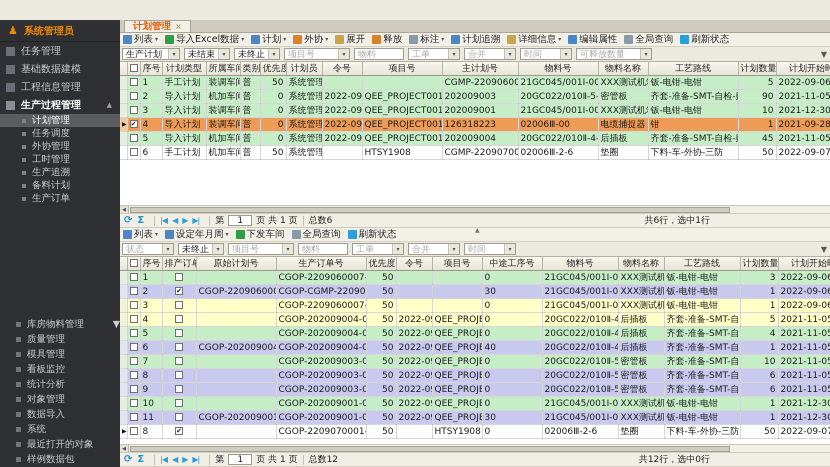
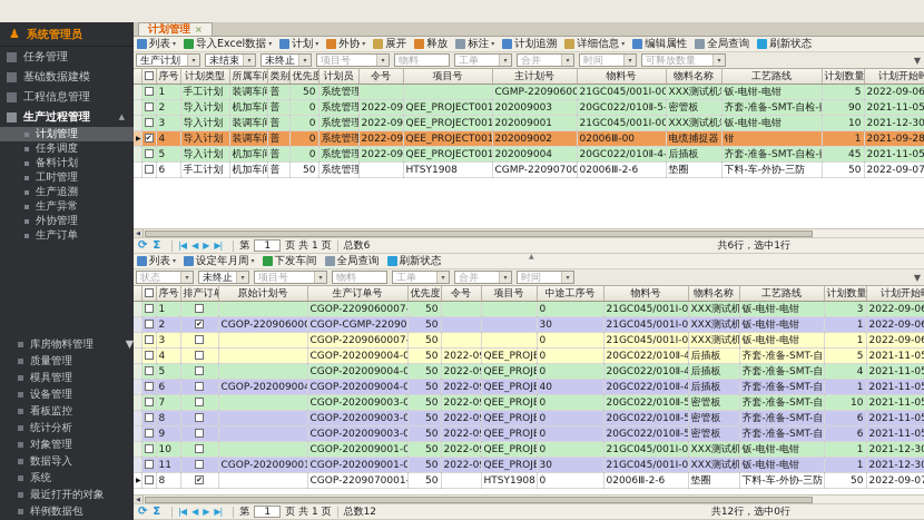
  ♟
  系统管理员
  任务管理
  基础数据建模
  工程信息管理
  生产过程管理
  ▲
  计划管理
  任务调度
- 外协管理
+ 备料计划
  工时管理
  生产追溯
+ 生产异常
- 备料计划
+ 外协管理
  生产订单
  库房物料管理
  ▼
  质量管理
  模具管理
+ 设备管理
  看板监控
  统计分析
  对象管理
  数据导入
  系统
  最近打开的对象
  样例数据包
  计划管理
  ×
  列表
  导入Excel数据
  计划
  外协
  展开
  释放
  标注
  计划追溯
  详细信息
  编辑属性
  全局查询
  刷新状态
  生产计划
  未结束
  未终止
  项目号
  物料
  工单
  合并
  时间
  可释放数量
  ▼
  		序号	计划类型	所属车	类别	优先度	计划员	令号	项目号	主计划号	物料号	物料名称	工艺路线	计划数量	计划开始
  		1	手工计划	装调车	普	50	系统管理			CGMP-22090600	21GC045/001I-00	XXX测试机	钣-电钳-电钳	5	2022-09-06
  		2	导入计划	机加车	普	0	系统管理	2022-09	QEE_PROJECT001	202009003	20GC022/010Ⅱ-5	密管板	齐套-准备-SMT-自检-	90	2021-11-05
  		3	导入计划	装调车	普	0	系统管理	2022-09	QEE_PROJECT001	202009001	21GC045/001I-00	XXX测试机	钣-电钳-电钳	10	2021-12-30
- 		4	导入计划	装调车	普	0	系统管理	2022-09	QEE_PROJECT001	126318223	02006Ⅲ-00	电缆捕捉器	钳	1	2021-09-28
+ 		4	导入计划	装调车	普	0	系统管理	2022-09	QEE_PROJECT001	202009002	02006Ⅲ-00	电缆捕捉器	钳	1	2021-09-28
  		5	导入计划	机加车	普	0	系统管理	2022-09	QEE_PROJECT001	202009004	20GC022/010Ⅱ-4	后插板	齐套-准备-SMT-自检-	45	2021-11-05
  		6	手工计划	机加车	普	50	系统管理		HTSY1908	CGMP-22090700	02006Ⅲ-2-6	垫圈	下料-车-外协-三防	50	2022-09-07
  ⟳
  Σ
  |◀
  ◀
  ▶
  ▶|
  第
  1
  页 共 1 页
  总数6
  共6行，选中1行
  列表
  设定年月周
  下发车间
  全局查询
  刷新状态
  状态
  未终止
  项目号
  物料
  工单
  合并
  时间
  ▼
  		序号	排产订	原始计划号	生产订单号	优先度	令号	项目号	中途工序号	物料号	物料名称	工艺路线	计划数量	计划开始
  		1			CGOP-2209060007	50			0	21GC045/001I-0	XXX测试机	钣-电钳-电钳	3	2022-09-0
  		2		CGOP-22090600	CGOP-CGMP-22090	50			30	21GC045/001I-0	XXX测试机	钣-电钳-电钳	1	2022-09-0
  		3			CGOP-2209060007	50			0	21GC045/001I-0	XXX测试机	钣-电钳-电钳	1	2022-09-0
  		4			CGOP-202009004-0	50	2022-0	QEE_PROJ	0	20GC022/010Ⅱ-4	后插板	齐套-准备-SMT-自	5	2021-11-0
  		5			CGOP-202009004-0	50	2022-0	QEE_PROJ	0	20GC022/010Ⅱ-4	后插板	齐套-准备-SMT-自	4	2021-11-0
  		6		CGOP-20200900	CGOP-202009004-0	50	2022-0	QEE_PROJ	40	20GC022/010Ⅱ-4	后插板	齐套-准备-SMT-自	1	2021-11-0
  		7			CGOP-202009003-0	50	2022-0	QEE_PROJ	0	20GC022/010Ⅱ-5	密管板	齐套-准备-SMT-自	10	2021-11-0
  		8			CGOP-202009003-0	50	2022-0	QEE_PROJ	0	20GC022/010Ⅱ-5	密管板	齐套-准备-SMT-自	6	2021-11-0
  		9			CGOP-202009003-0	50	2022-0	QEE_PROJ	0	20GC022/010Ⅱ-5	密管板	齐套-准备-SMT-自	6	2021-11-0
  		10			CGOP-202009001-0	50	2022-0	QEE_PROJ	0	21GC045/001I-0	XXX测试机	钣-电钳-电钳	1	2021-12-3
  		11		CGOP-20200900	CGOP-202009001-0	50	2022-0	QEE_PROJ	30	21GC045/001I-0	XXX测试机	钣-电钳-电钳	1	2021-12-3
  		8			CGOP-2209070001	50		HTSY1908	0	02006Ⅲ-2-6	垫圈	下料-车-外协-三防	50	2022-09-0
  ⟳
  Σ
  |◀
  ◀
  ▶
  ▶|
  第
  1
  页 共 1 页
  总数12
  共12行，选中0行
